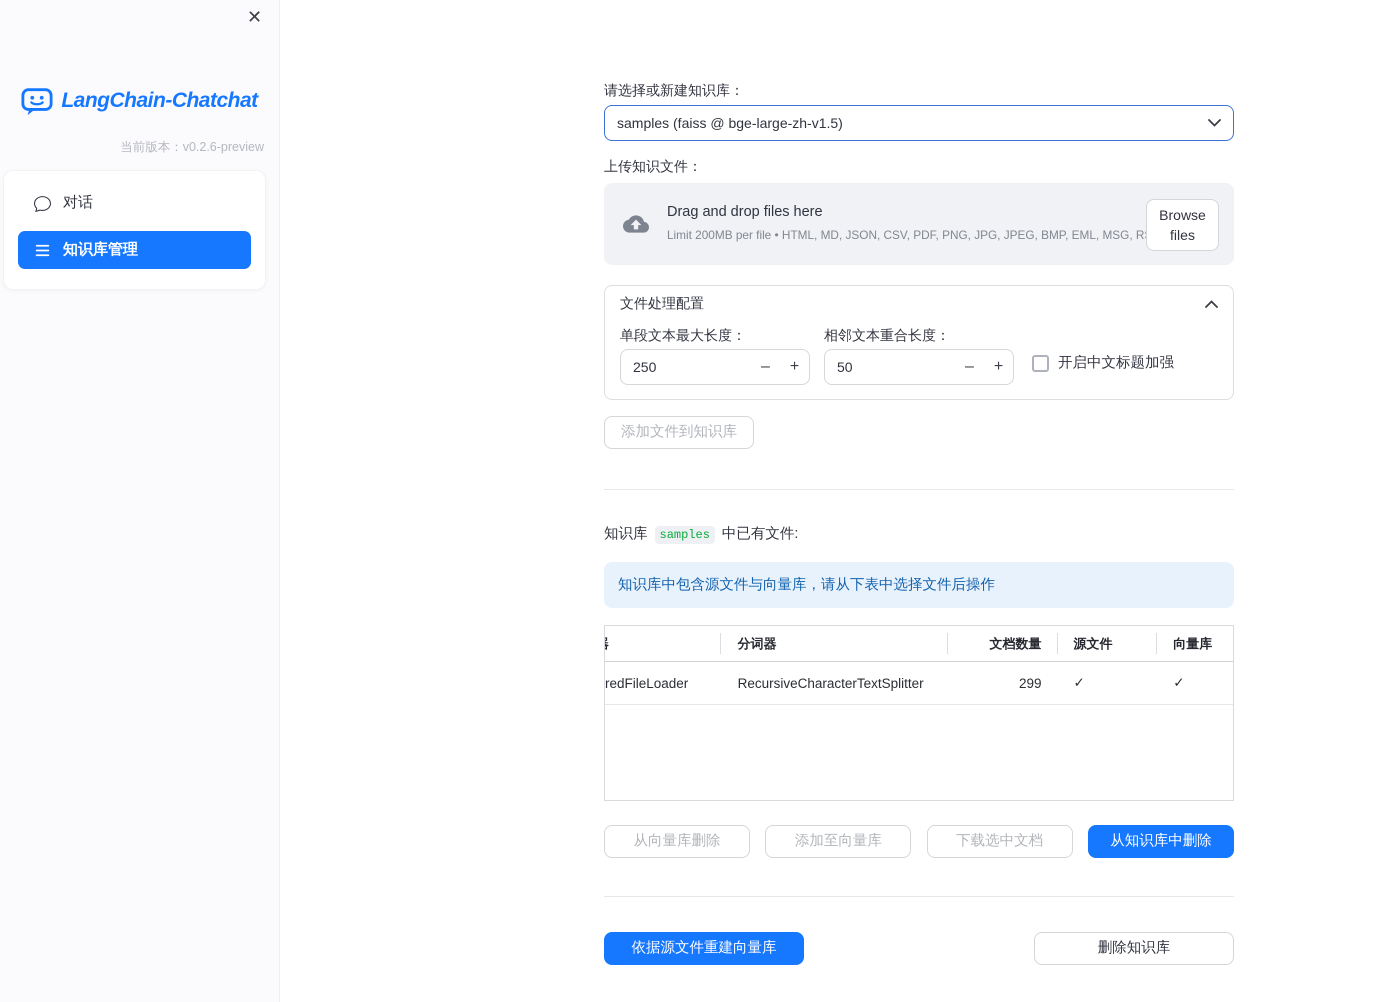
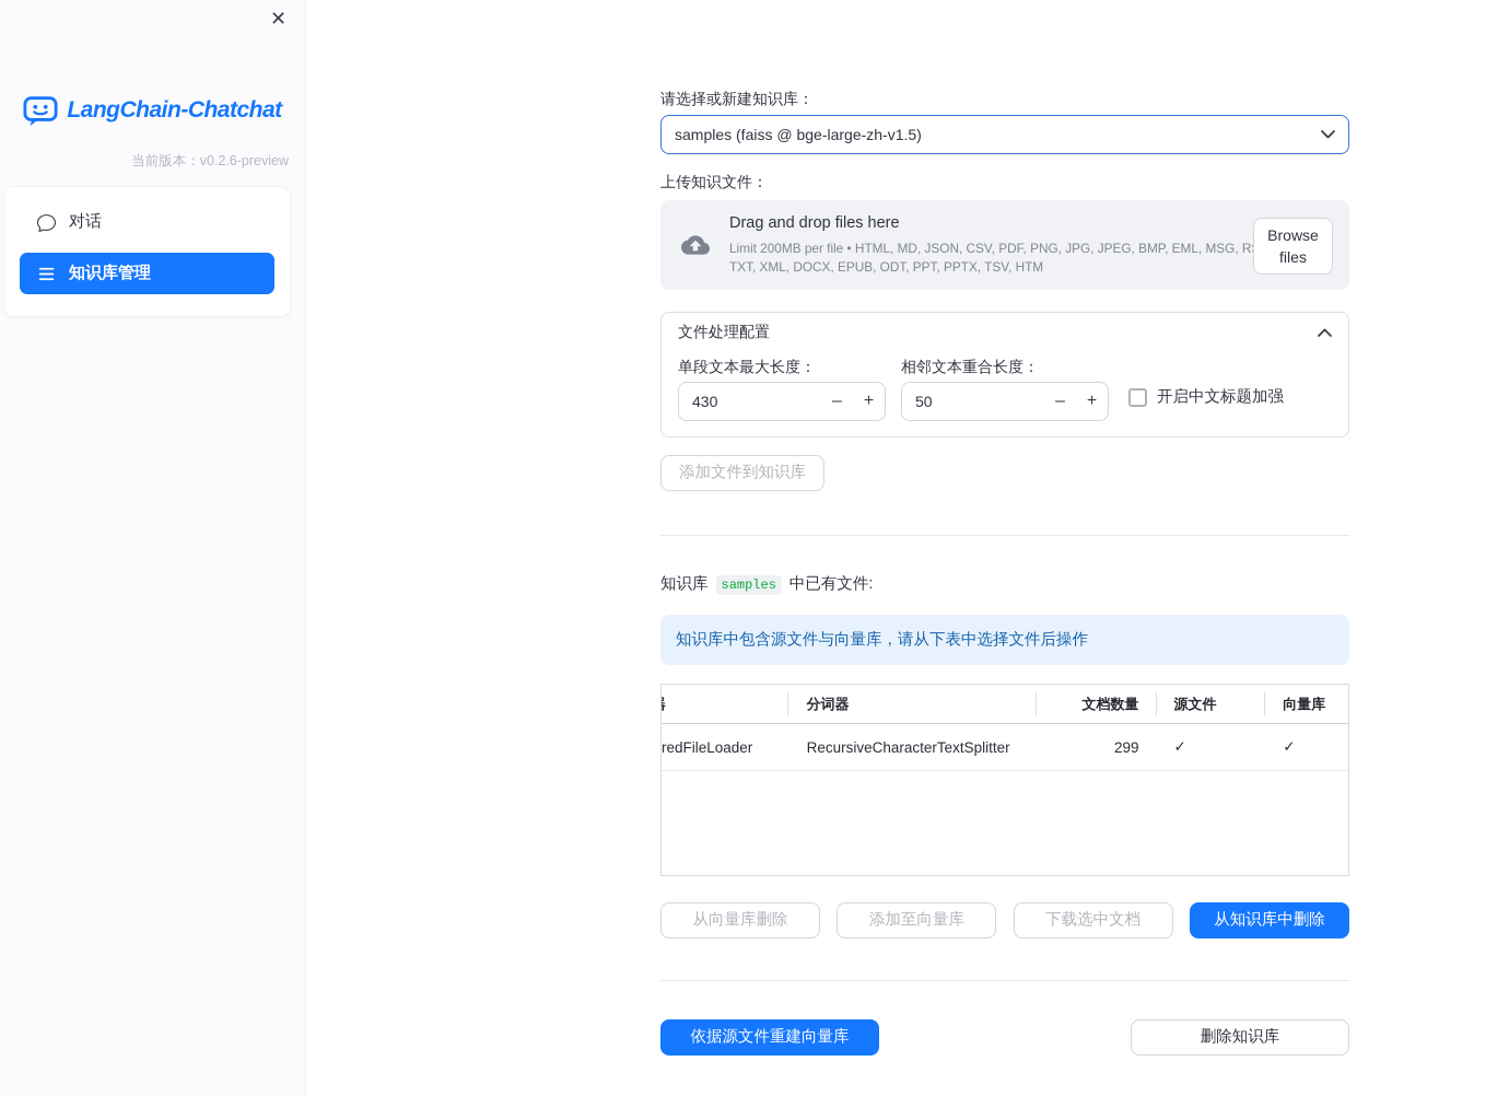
  ✕
  LangChain-Chatchat
  当前版本：v0.2.6-preview
  对话
  知识库管理
  请选择或新建知识库：
  samples (faiss @ bge-large-zh-v1.5)
  上传知识文件：
  Drag and drop files here
  Limit 200MB per file • HTML, MD, JSON, CSV, PDF, PNG, JPG, JPEG, BMP, EML, MSG, R
+ TXT, XML, DOCX, EPUB, ODT, PPT, PPTX, TSV, HTM
  Browse files
  文件处理配置
  单段文本最大长度：
- 250
+ 430
  –
  +
  相邻文本重合长度：
  50
  –
  +
  开启中文标题加强
  添加文件到知识库
  知识库
  samples
  中已有文件:
  知识库中包含源文件与向量库，请从下表中选择文件后操作
  分词器
  文档数量
  源文件
  向量库
  redFileLoader
  RecursiveCharacterTextSplitter
  299
  ✓
  ✓
  从向量库删除
  添加至向量库
  下载选中文档
  从知识库中删除
  依据源文件重建向量库
  删除知识库
